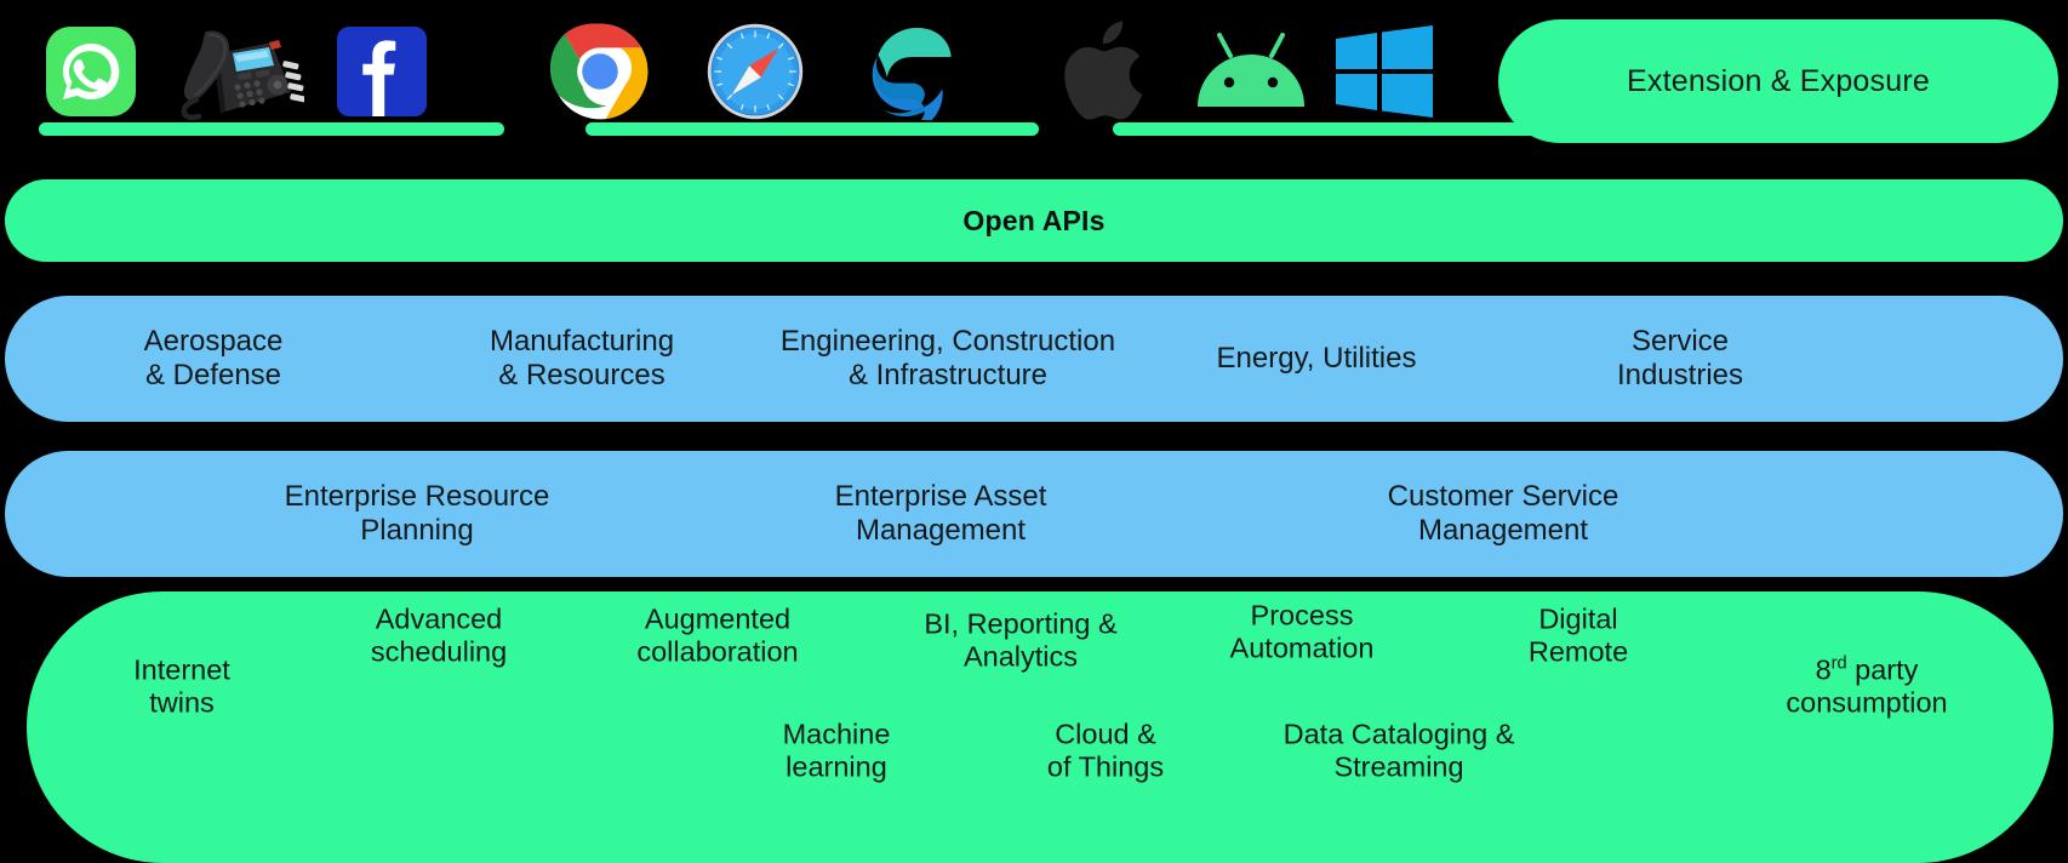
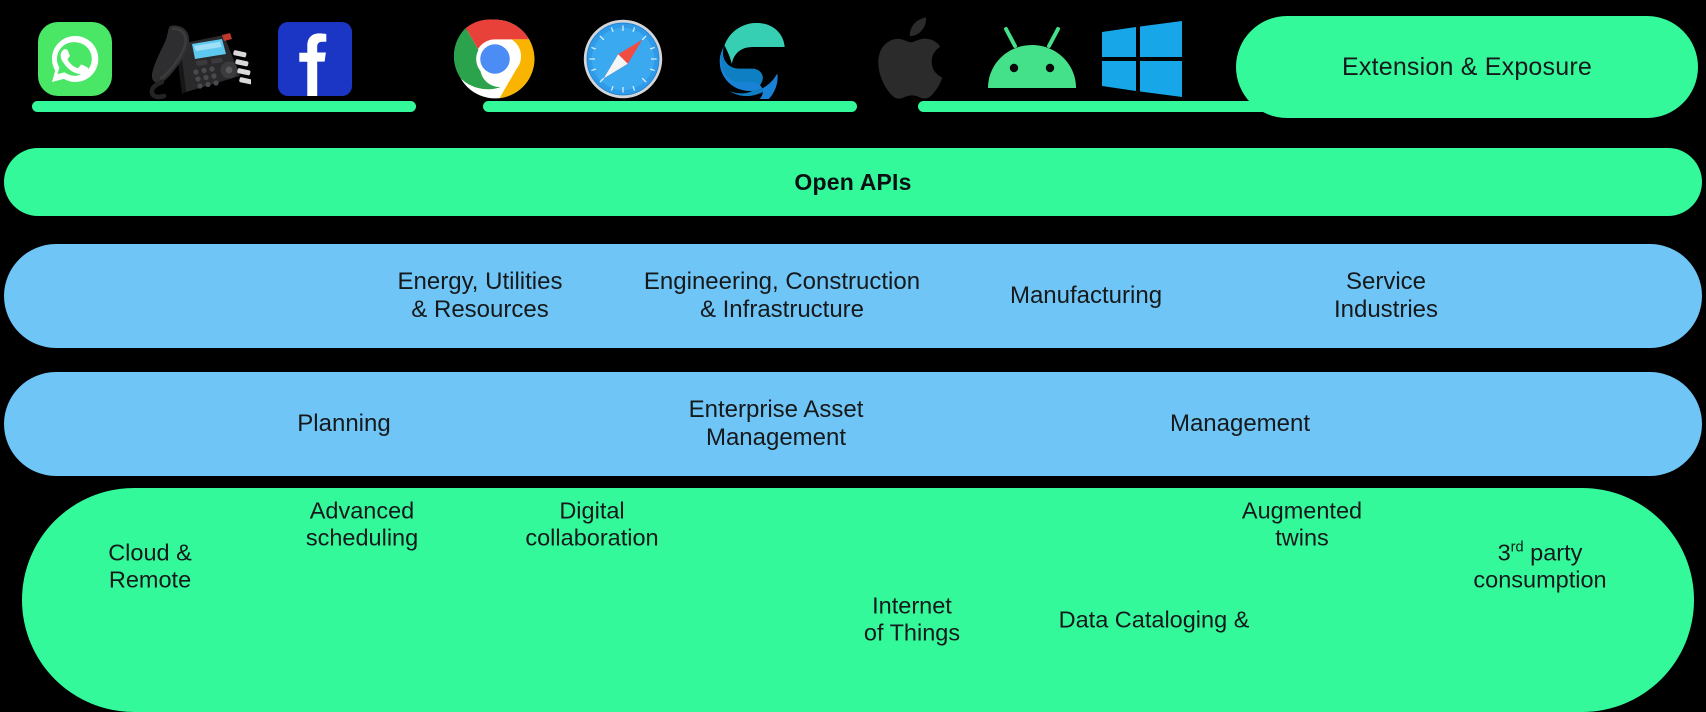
  Extension & Exposure
  Open APIs
- Aerospace
- & Defense
- Manufacturing
+ Energy, Utilities
  & Resources
  Engineering, Construction
  & Infrastructure
- Energy, Utilities
+ Manufacturing
  Service
  Industries
- Enterprise Resource
  Planning
  Enterprise Asset
  Management
- Customer Service
  Management
- Internet
+ Cloud &
- twins
+ Remote
  Advanced
  scheduling
- Augmented
+ Digital
  collaboration
- BI, Reporting &
- Analytics
- Process
- Automation
- Digital
+ Augmented
- Remote
+ twins
- 8rd party
+ 3rd party
  consumption
- Machine
- learning
- Cloud &
+ Internet
  of Things
  Data Cataloging &
- Streaming
